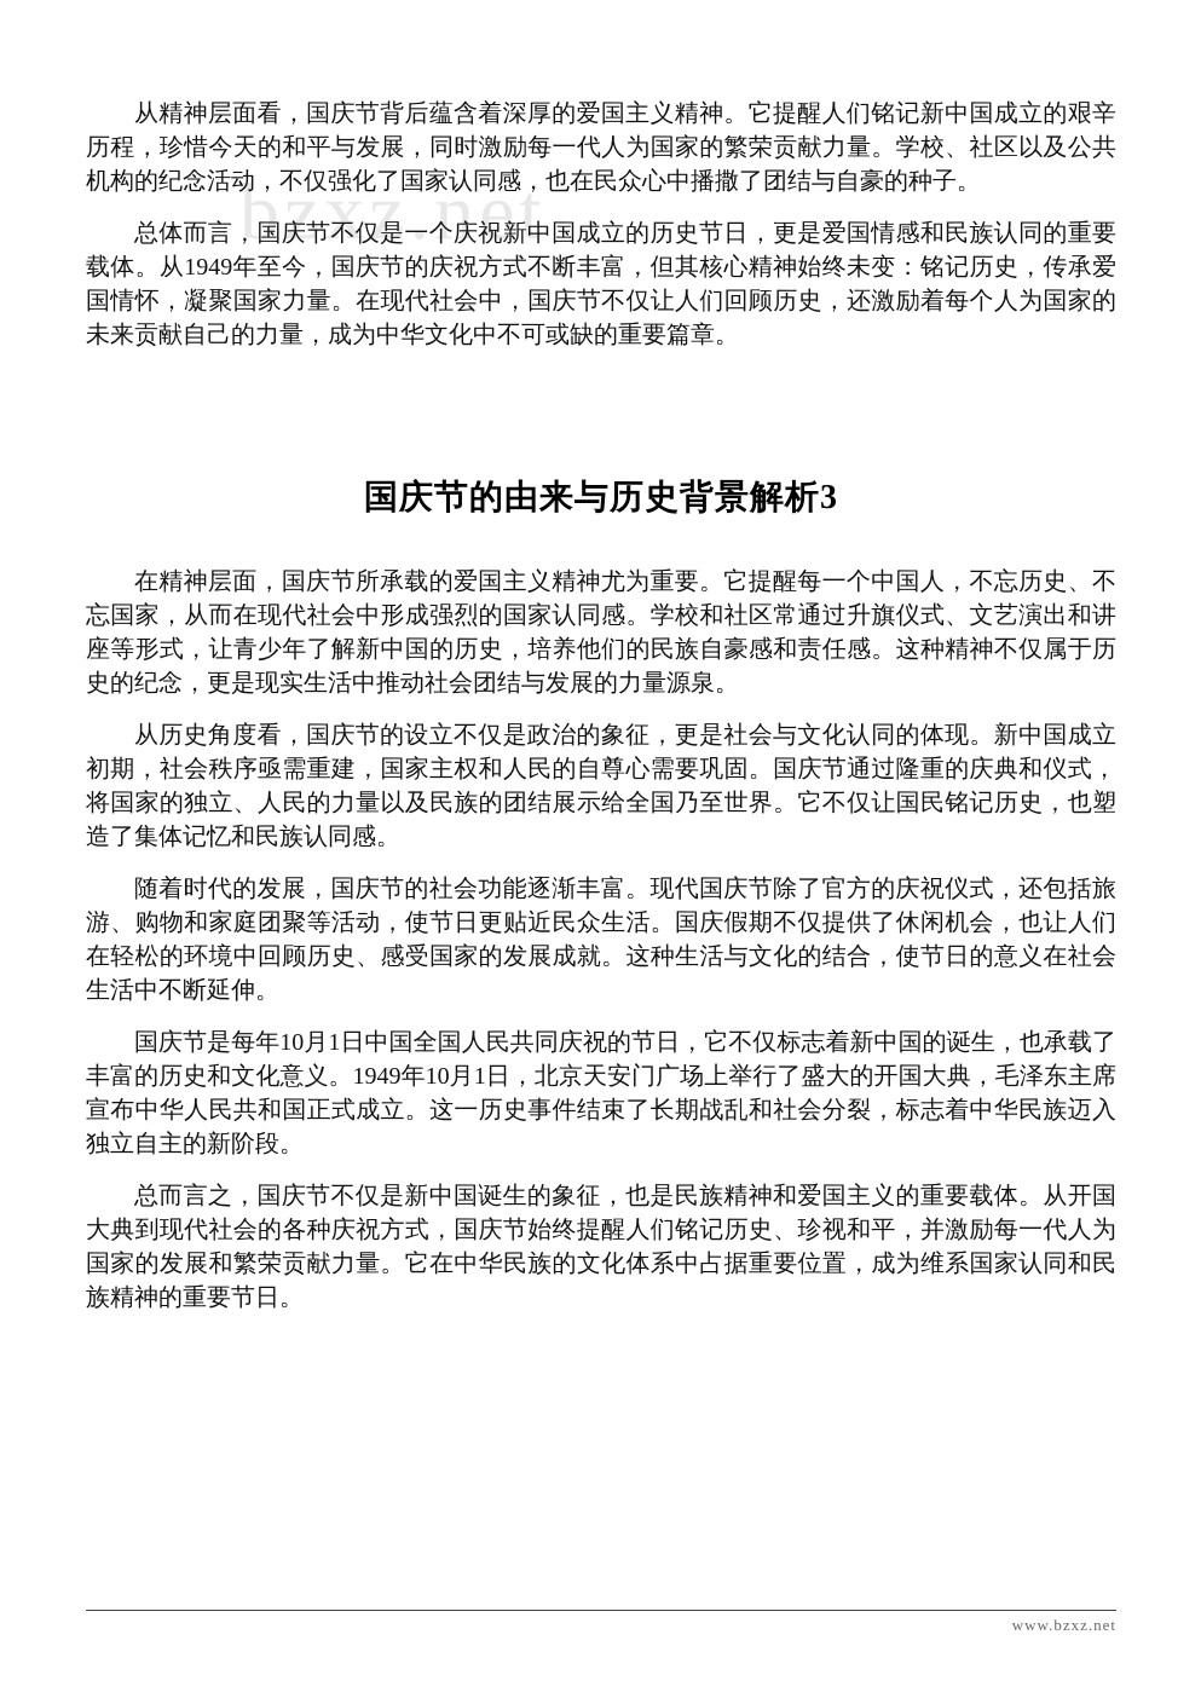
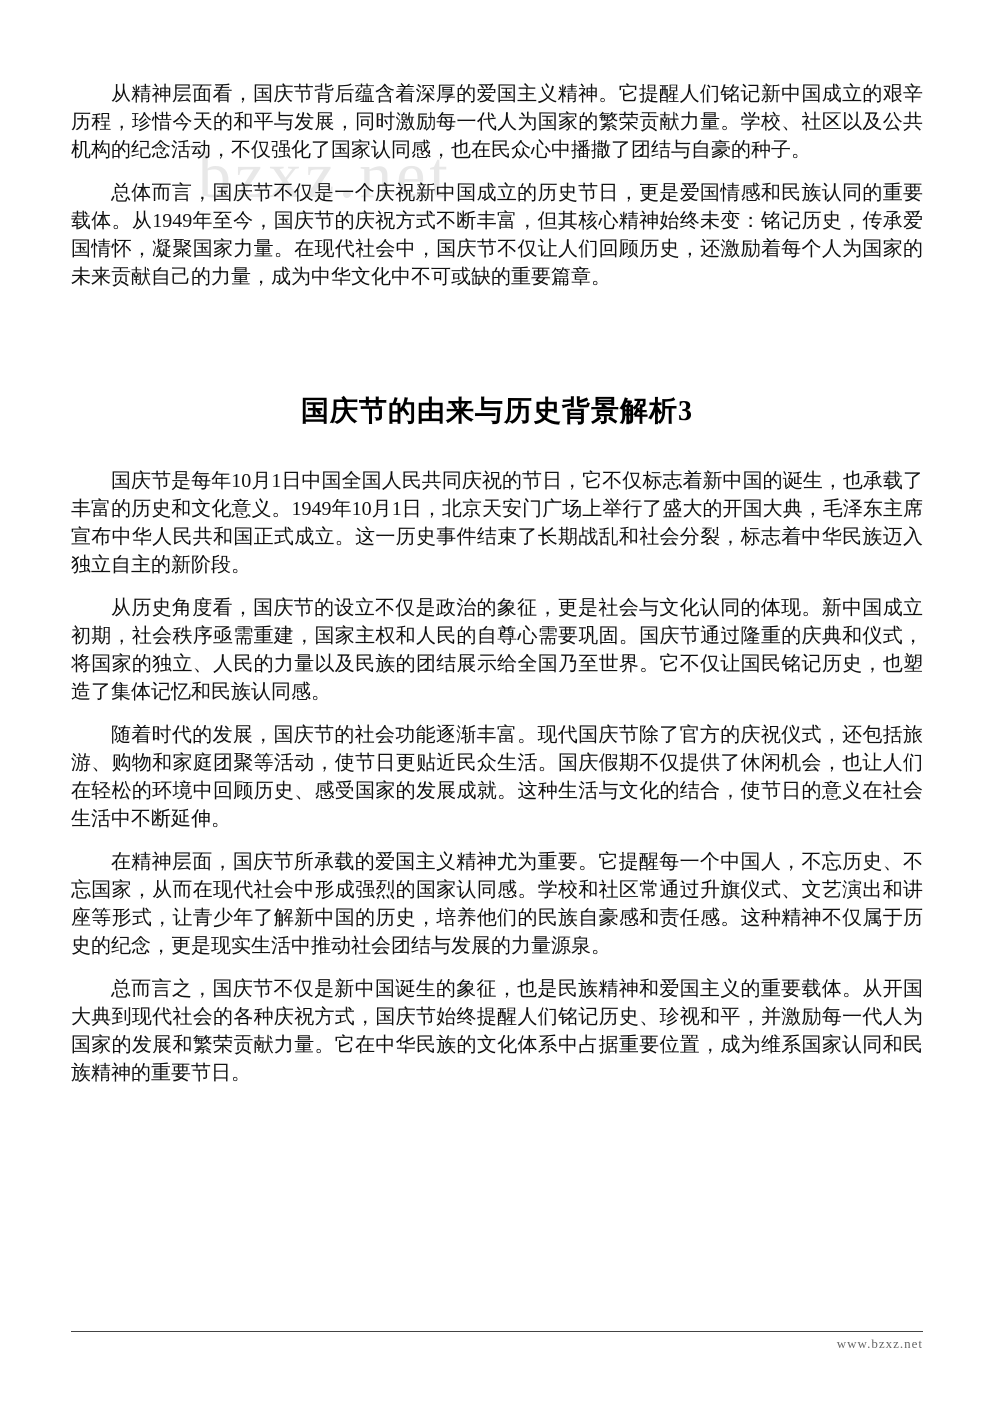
  bzxz.net
  从精神层面看，国庆节背后蕴含着深厚的爱国主义精神。它提醒人们铭记新中国成立的艰辛历程，珍惜今天的和平与发展，同时激励每一代人为国家的繁荣贡献力量。学校、社区以及公共机构的纪念活动，不仅强化了国家认同感，也在民众心中播撒了团结与自豪的种子。
  总体而言，国庆节不仅是一个庆祝新中国成立的历史节日，更是爱国情感和民族认同的重要载体。从1949年至今，国庆节的庆祝方式不断丰富，但其核心精神始终未变：铭记历史，传承爱国情怀，凝聚国家力量。在现代社会中，国庆节不仅让人们回顾历史，还激励着每个人为国家的未来贡献自己的力量，成为中华文化中不可或缺的重要篇章。
  国庆节的由来与历史背景解析3
- 在精神层面，国庆节所承载的爱国主义精神尤为重要。它提醒每一个中国人，不忘历史、不忘国家，从而在现代社会中形成强烈的国家认同感。学校和社区常通过升旗仪式、文艺演出和讲座等形式，让青少年了解新中国的历史，培养他们的民族自豪感和责任感。这种精神不仅属于历史的纪念，更是现实生活中推动社会团结与发展的力量源泉。
+ 国庆节是每年10月1日中国全国人民共同庆祝的节日，它不仅标志着新中国的诞生，也承载了丰富的历史和文化意义。1949年10月1日，北京天安门广场上举行了盛大的开国大典，毛泽东主席宣布中华人民共和国正式成立。这一历史事件结束了长期战乱和社会分裂，标志着中华民族迈入独立自主的新阶段。
  从历史角度看，国庆节的设立不仅是政治的象征，更是社会与文化认同的体现。新中国成立初期，社会秩序亟需重建，国家主权和人民的自尊心需要巩固。国庆节通过隆重的庆典和仪式，将国家的独立、人民的力量以及民族的团结展示给全国乃至世界。它不仅让国民铭记历史，也塑造了集体记忆和民族认同感。
  随着时代的发展，国庆节的社会功能逐渐丰富。现代国庆节除了官方的庆祝仪式，还包括旅游、购物和家庭团聚等活动，使节日更贴近民众生活。国庆假期不仅提供了休闲机会，也让人们在轻松的环境中回顾历史、感受国家的发展成就。这种生活与文化的结合，使节日的意义在社会生活中不断延伸。
- 国庆节是每年10月1日中国全国人民共同庆祝的节日，它不仅标志着新中国的诞生，也承载了丰富的历史和文化意义。1949年10月1日，北京天安门广场上举行了盛大的开国大典，毛泽东主席宣布中华人民共和国正式成立。这一历史事件结束了长期战乱和社会分裂，标志着中华民族迈入独立自主的新阶段。
+ 在精神层面，国庆节所承载的爱国主义精神尤为重要。它提醒每一个中国人，不忘历史、不忘国家，从而在现代社会中形成强烈的国家认同感。学校和社区常通过升旗仪式、文艺演出和讲座等形式，让青少年了解新中国的历史，培养他们的民族自豪感和责任感。这种精神不仅属于历史的纪念，更是现实生活中推动社会团结与发展的力量源泉。
  总而言之，国庆节不仅是新中国诞生的象征，也是民族精神和爱国主义的重要载体。从开国大典到现代社会的各种庆祝方式，国庆节始终提醒人们铭记历史、珍视和平，并激励每一代人为国家的发展和繁荣贡献力量。它在中华民族的文化体系中占据重要位置，成为维系国家认同和民族精神的重要节日。
  www.bzxz.net
